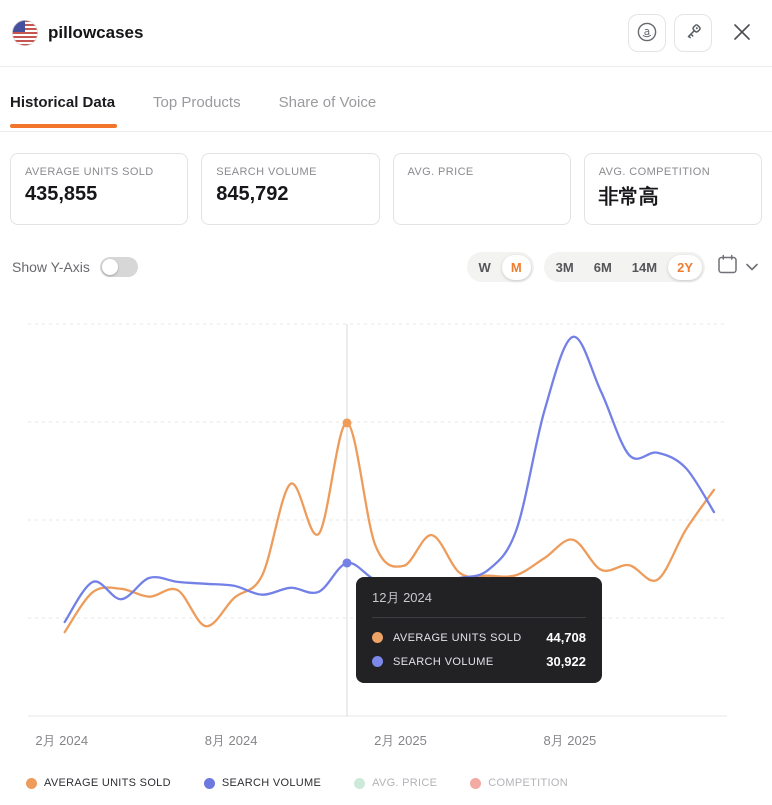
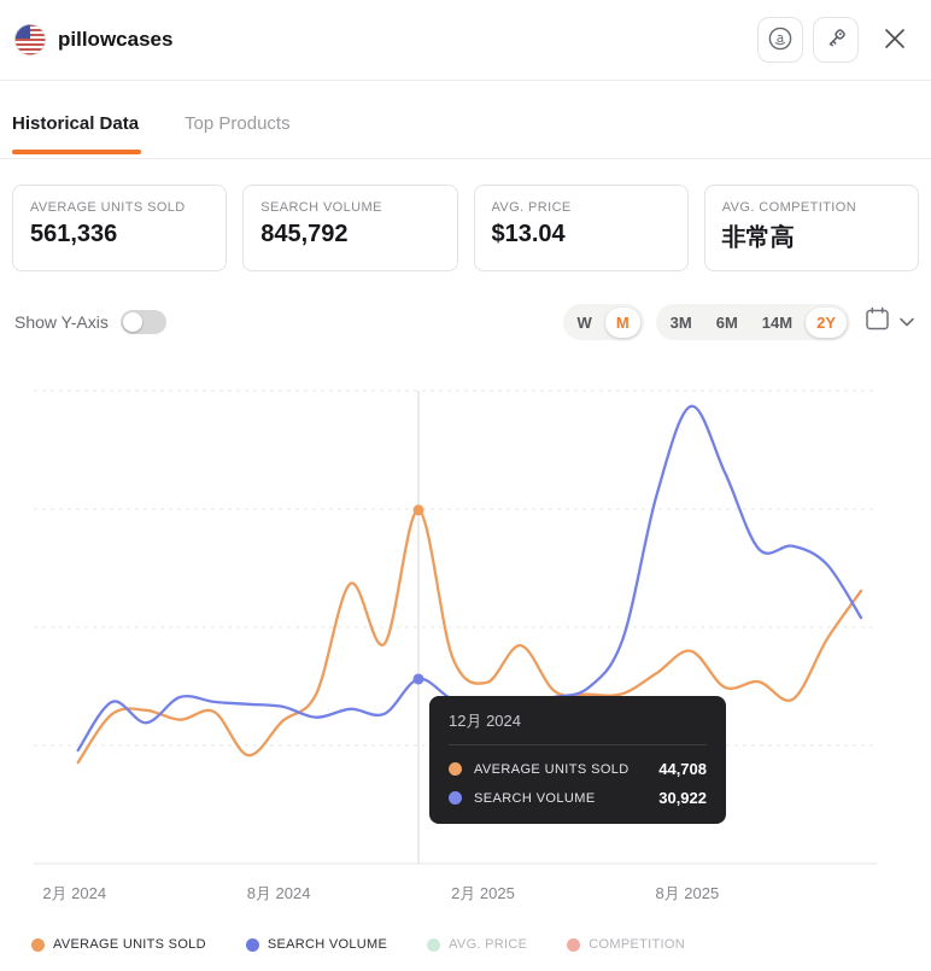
  pillowcases
  a
  Historical Data
  Top Products
- Share of Voice
  AVERAGE UNITS SOLD
- 435,855
+ 561,336
  SEARCH VOLUME
  845,792
  AVG. PRICE
+ $13.04
  AVG. COMPETITION
  非常高
  Show Y-Axis
  W
  M
  3M
  6M
  14M
  2Y
  2月 2024
  8月 2024
  2月 2025
  8月 2025
  12月 2024
  AVERAGE UNITS SOLD
  44,708
  SEARCH VOLUME
  30,922
  AVERAGE UNITS SOLD
  SEARCH VOLUME
  AVG. PRICE
  COMPETITION
